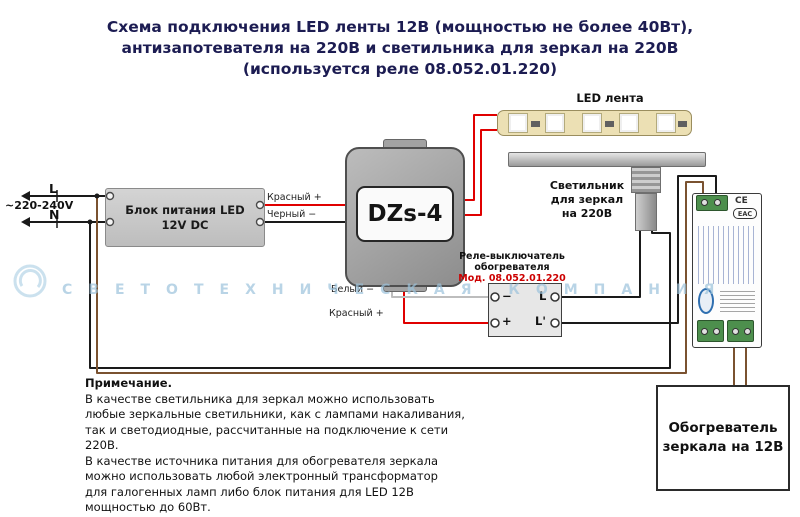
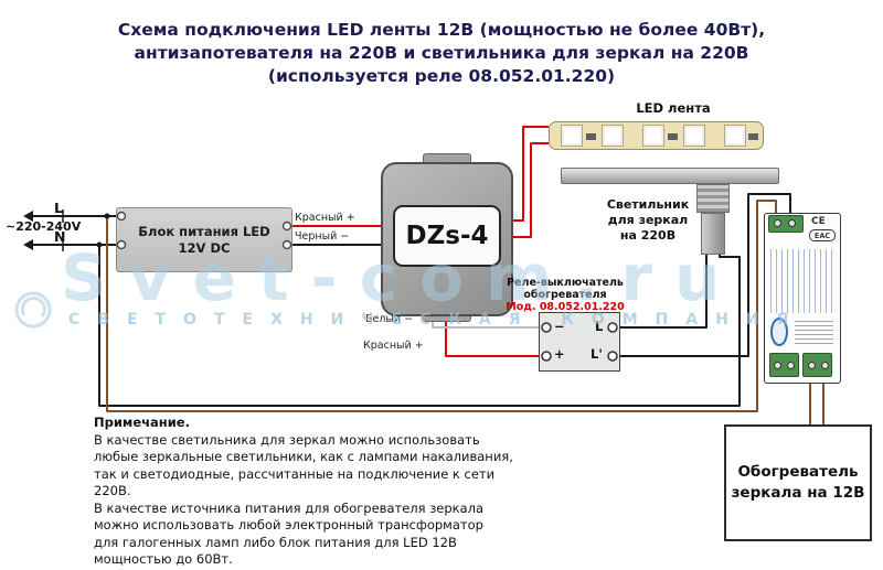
  Схема подключения LED ленты 12В (мощностью не более 40Вт),
  антизапотевателя на 220В и светильника для зеркал на 220В
  (используется реле 08.052.01.220)
  ~220-240V
  L
  N
  Блок питания LED
  12V DC
  Красный +
  Черный −
  Белый −
  Красный +
  DZs-4
  LED лента
  Светильник
  для зеркал
  на 220В
  Реле-выключатель
  обогревателя
  Мод. 08.052.01.220
  −
  L
  +
  L'
  CE
  EAC
  Обогреватель
  зеркала на 12В
  Примечание.
  В качестве светильника для зеркал можно использовать
  любые зеркальные светильники, как с лампами накаливания,
  так и светодиодные, рассчитанные на подключение к сети 220В.
  В качестве источника питания для обогревателя зеркала
  можно использовать любой электронный трансформатор
  для галогенных ламп либо блок питания для LED 12В
  мощностью до 60Вт.
+ Svet-com.ru
  СВЕТОТЕХНИЧЕСКАЯ КОМПАНИЯ
